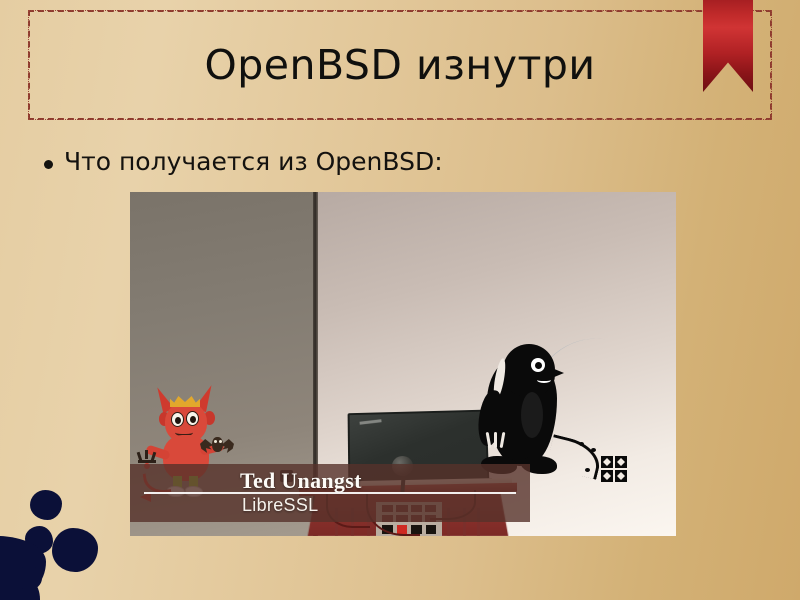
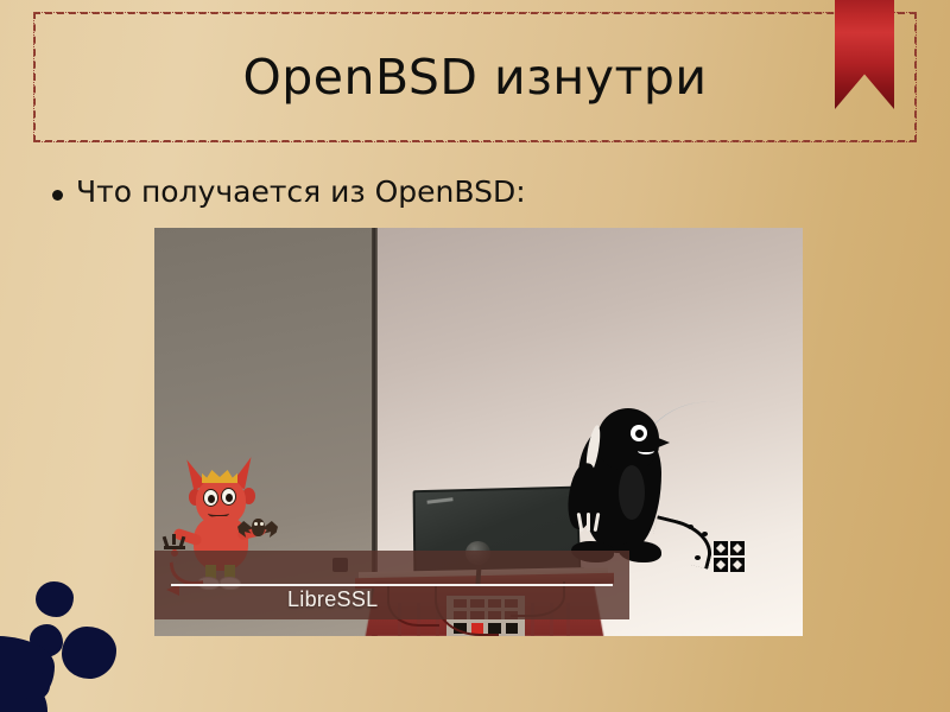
  OpenBSD изнутри
  Что получается из OpenBSD:
- Ted Unangst
  LibreSSL
